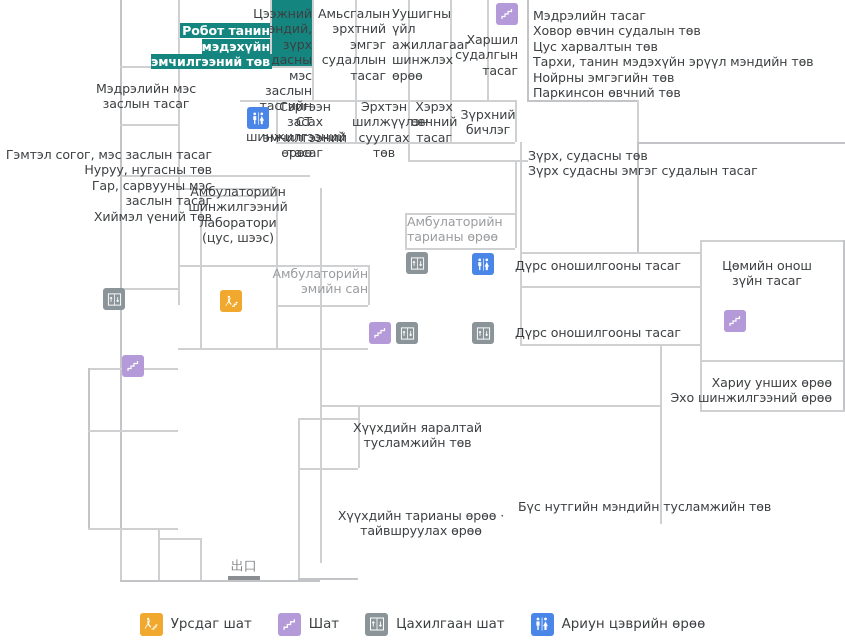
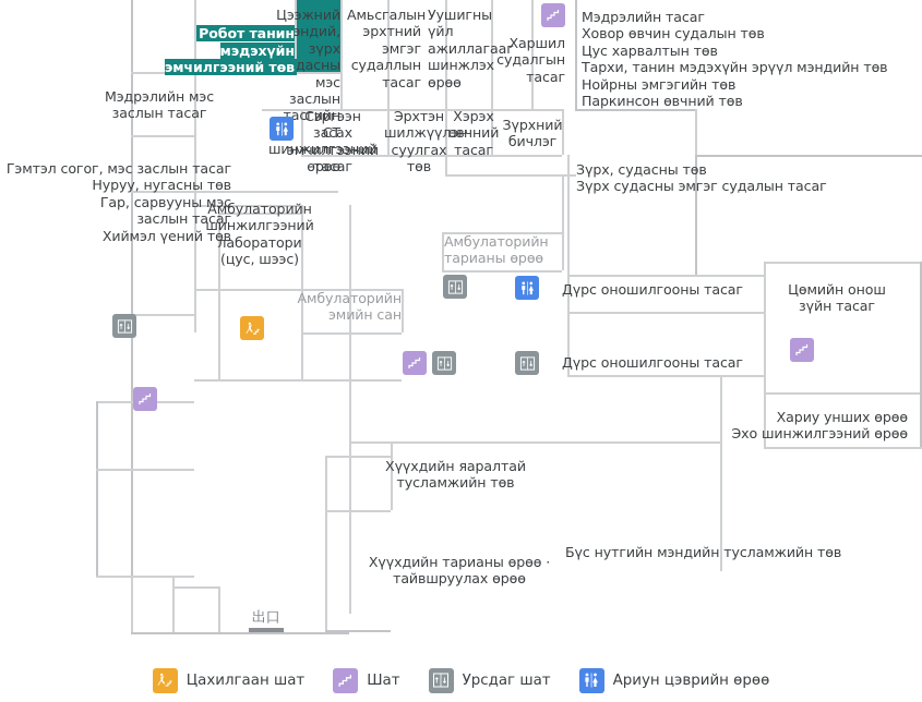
  出口
  Робот танин
  мэдэхүйн
  эмчилгээний төв
  Мэдрэлийн мэс
  заслын тасаг
  Гэмтэл согог, мэс заслын тасаг
  Нуруу, нугасны төв
  Гар, сарвууны мэс
  заслын тасаг
  Хиймэл үений төв
  Цээжний
  өндий,
  зүрх дасны
  мэс заслын
  тасгийн СТ
  шинжилгэ өрөө
  Амьсгалын
  эрхтний
  эмгэг
  судаллын
  тасаг
  Уушигны үйл
  ажиллагааг
  шинжлэх
  өрөө
  Харшил
  судалгын
  тасаг
  Мэдрэлийн тасаг
  Ховор өвчин судалын төв
  Цус харвалтын төв
  Тархи, танин мэдэхүйн эрүүл мэндийн төв
  Нойрны эмгэгийн төв
  Паркинсон өвчний төв
  Сэргээн
  засах
  эмчилгээний
  тасаг
  Эрхтэн
  шилжүүл
  суулгах
  төв
  Хэрэх
  өвчний
  тасаг
  Зүрхний
  бичлэг
  Амбулаторийн
  шинжилгээний
  лаборатори
  (цус, шээс)
  Амбулаторийн
  эмийн сан
  Амбулаторийн
  тарианы өрөө
  Зүрх, судасны төв
  Зүрх судасны эмгэг судалын тасаг
  Дүрс оношилгооны тасаг
  Цөмийн онош
  зүйн тасаг
  Дүрс оношилгооны тасаг
  Хариу унших өрөө
  Эхо шинжилгээний өрөө
  Хүүхдийн яаралтай
  тусламжийн төв
  Хүүхдийн тарианы өрөө ·
  тайвшруулах өрөө
  Бүс нутгийн мэндийн тусламжийн төв
- Урсдаг шат
+ Цахилгаан шат
  Шат
- Цахилгаан шат
+ Урсдаг шат
  Ариун цэврийн өрөө
